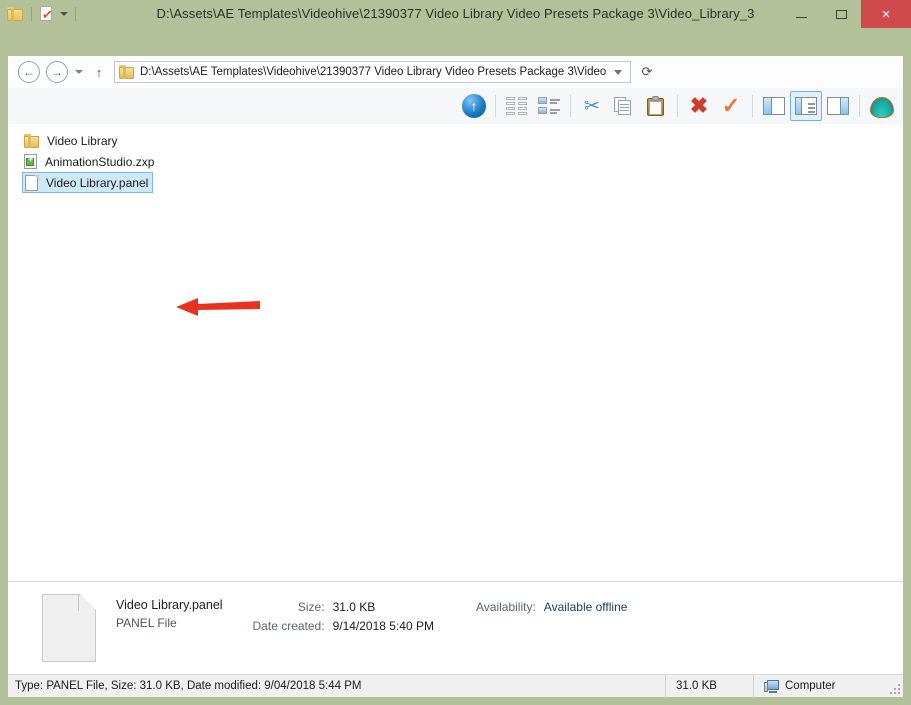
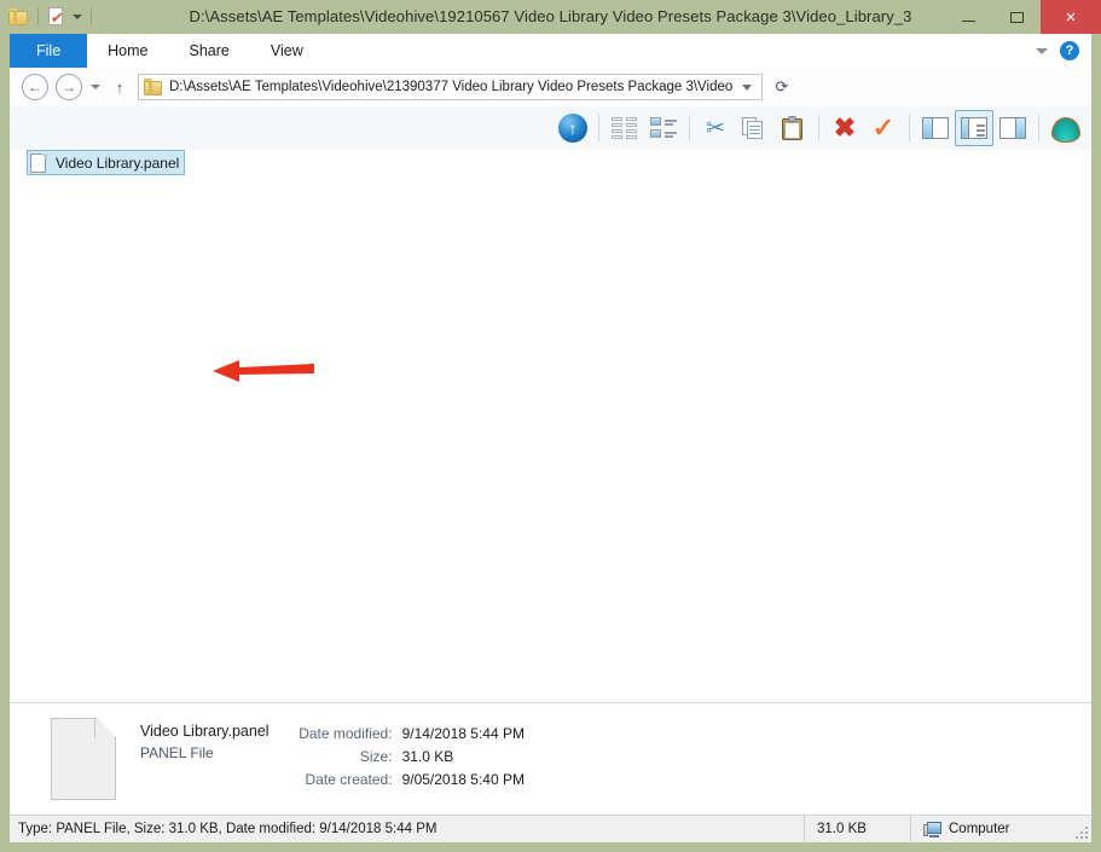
- D:\Assets\AE Templates\Videohive\21390377 Video Library Video Presets Package 3\Video_Library_3
+ D:\Assets\AE Templates\Videohive\19210567 Video Library Video Presets Package 3\Video_Library_3
  ×
+ File
+ Home
+ Share
+ View
+ ?
  ←
  →
  ↑
  D:\Assets\AE Templates\Videohive\21390377 Video Library Video Presets Package 3\Video
  ⟳
  ↑
  ✂
  ✖
  ✓
- Video Library
- AnimationStudio.zxp
  Video Library.panel
  Video Library.panel
  PANEL File
+ Date modified:
+ 9/14/2018 5:44 PM
  Size:
  31.0 KB
  Date created:
- 9/14/2018 5:40 PM
+ 9/05/2018 5:40 PM
- Availability:
- Available offline
- Type: PANEL File, Size: 31.0 KB, Date modified: 9/04/2018 5:44 PM
+ Type: PANEL File, Size: 31.0 KB, Date modified: 9/14/2018 5:44 PM
  31.0 KB
  Computer
